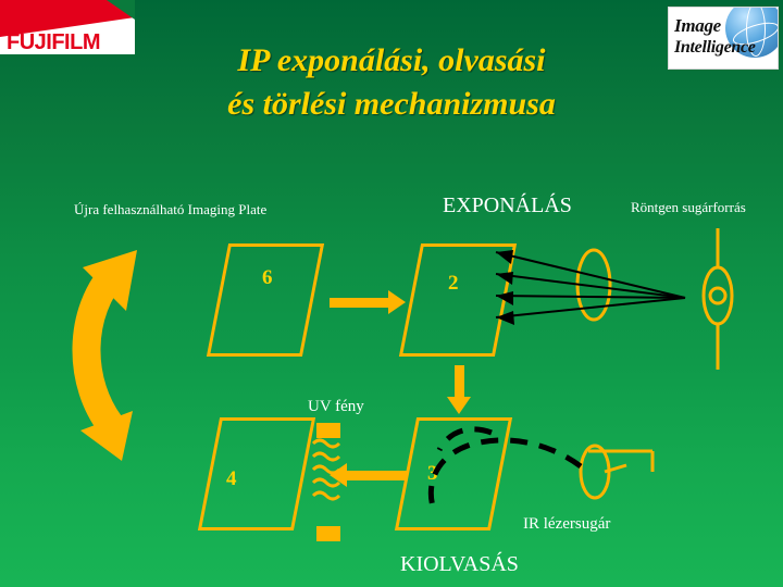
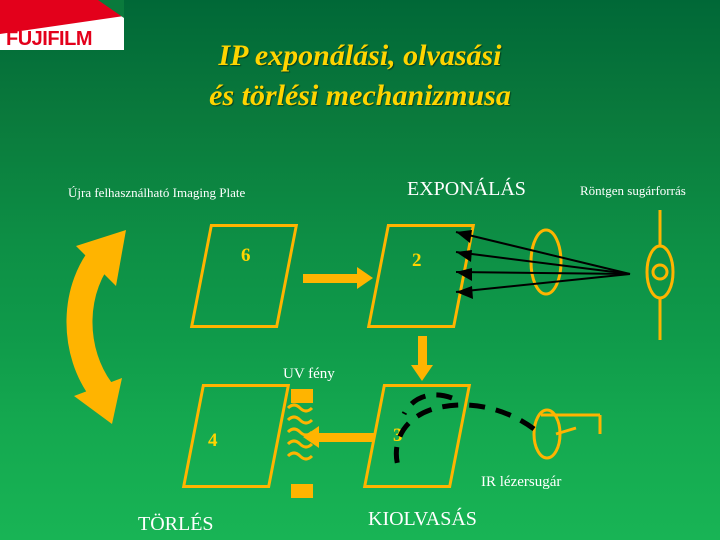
  FUJIFILM
- Image
- Intelligence
  IP exponálási, olvasási
  és törlési mechanizmusa
  Újra felhasználható Imaging Plate
  EXPONÁLÁS
  Röntgen sugárforrás
  UV fény
  IR lézersugár
+ TÖRLÉS
  KIOLVASÁS
  6
  2
  4
